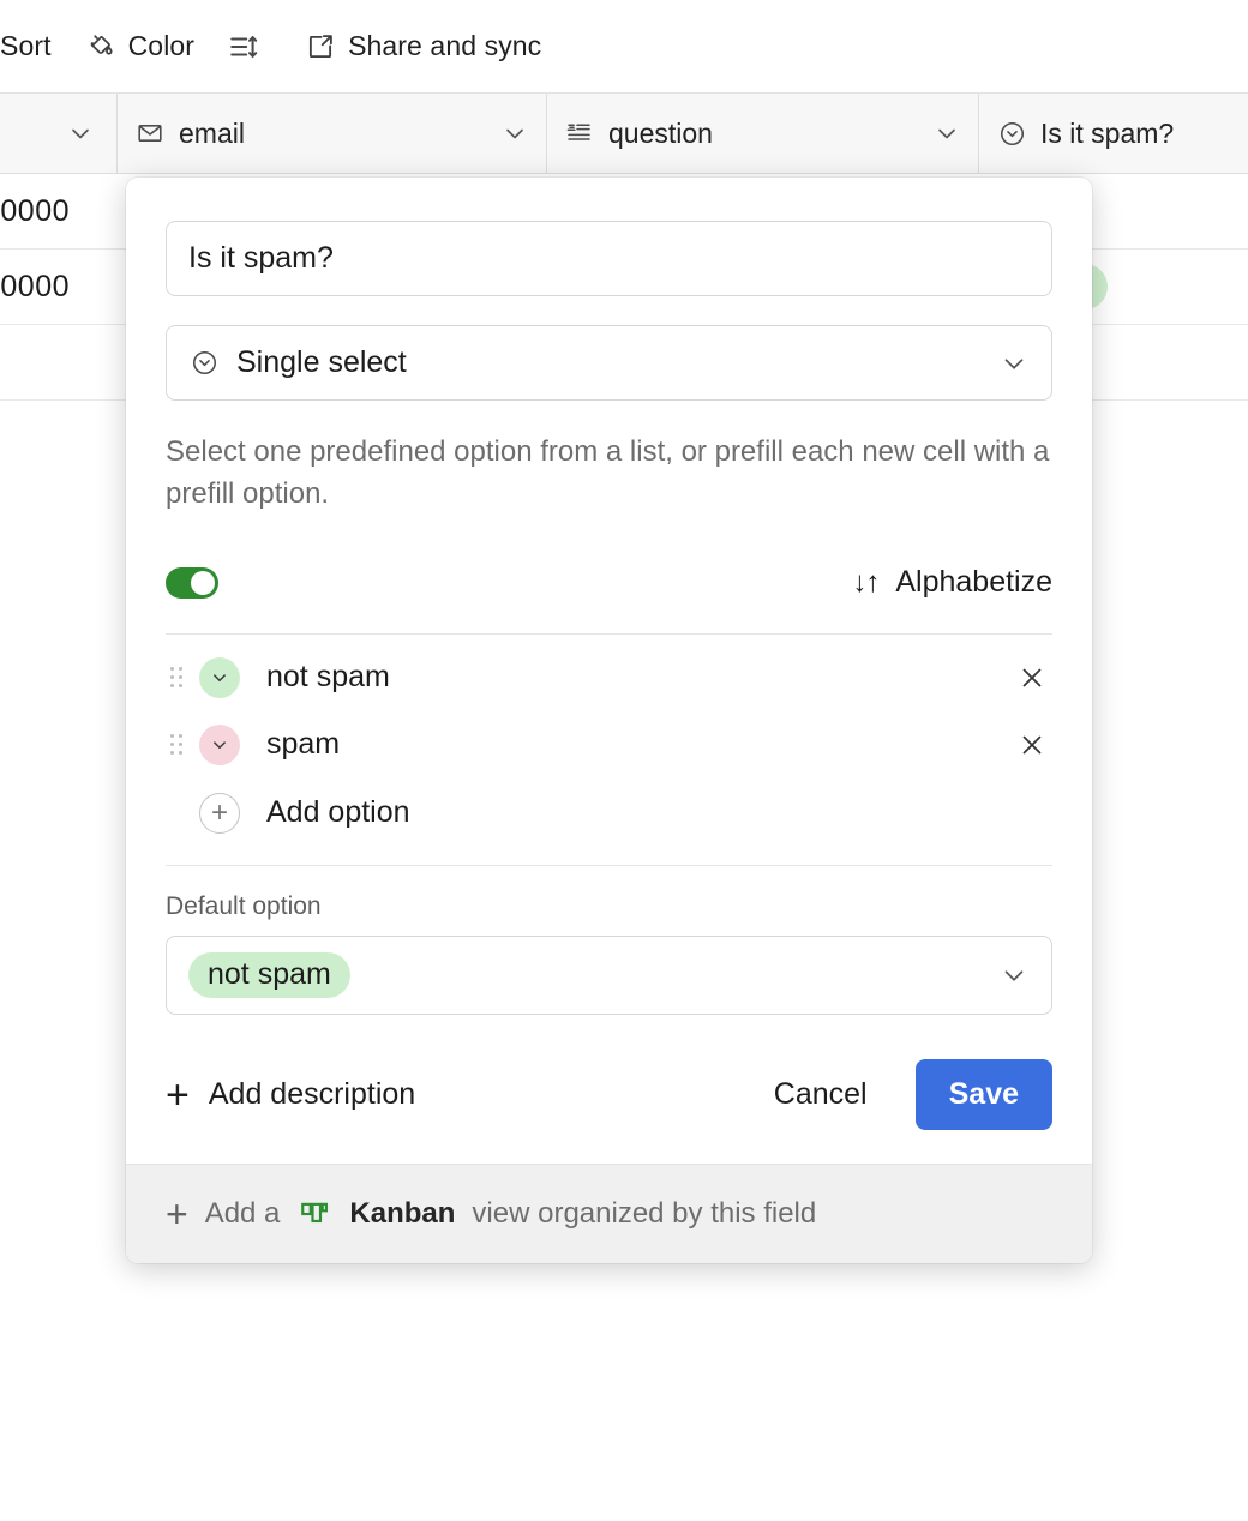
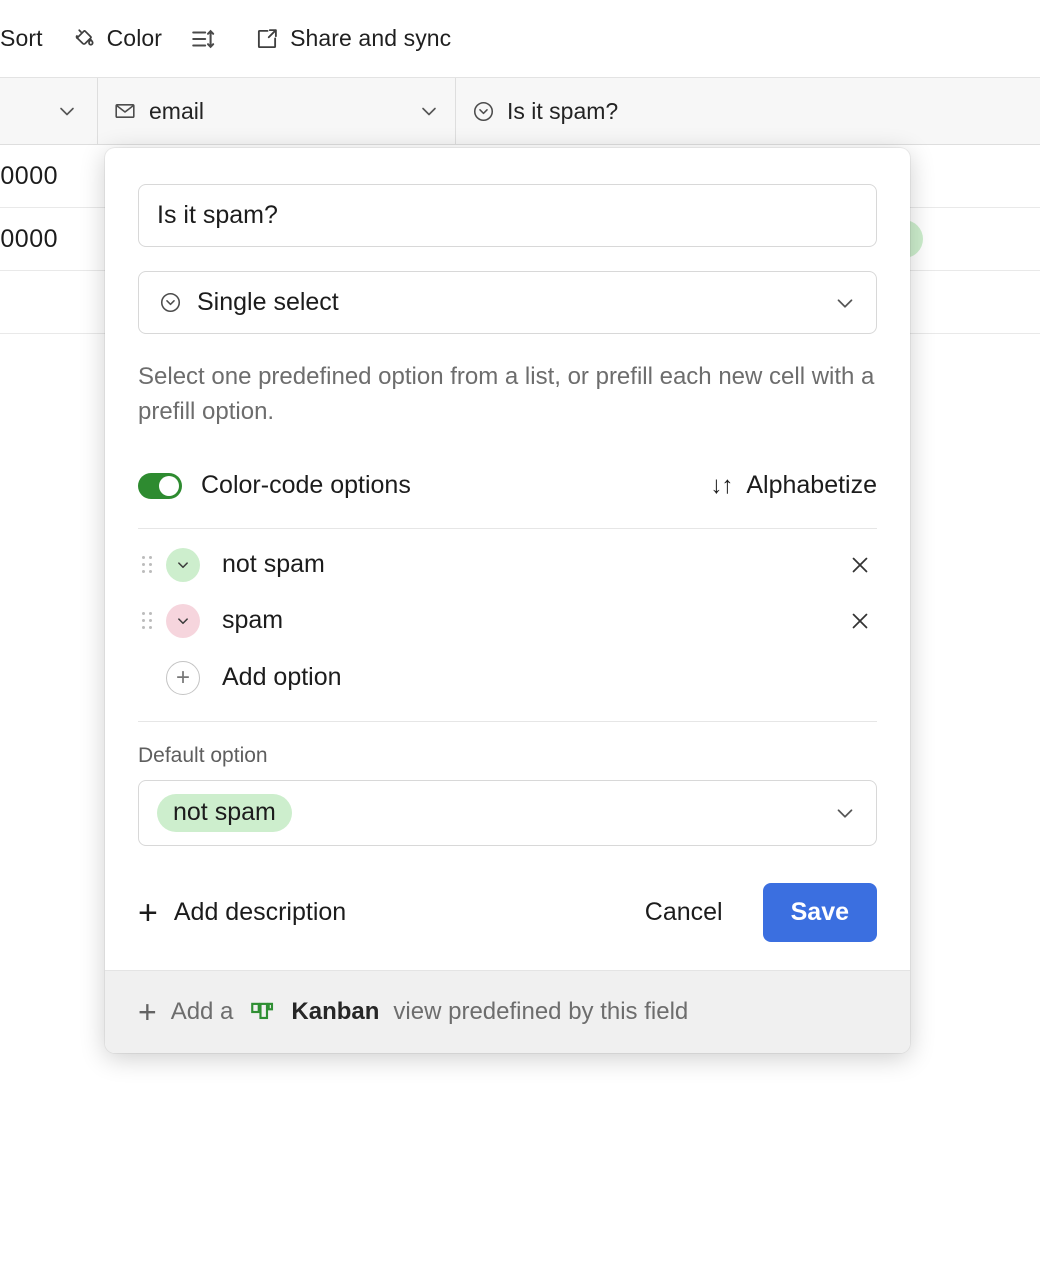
  Sort
  Color
  Share and sync
  email
- question
  Is it spam?
  0000
  0000
  Is it spam?
  Single select
  Select one predefined option from a list, or prefill each new cell with a prefill option.
+ Color-code options
  ↓↑
  Alphabetize
  not spam
  spam
  +
  Add option
  Default option
  not spam
  +
  Add description
  Cancel
  Save
  +
  Add a
  Kanban
- view organized by this field
+ view predefined by this field
